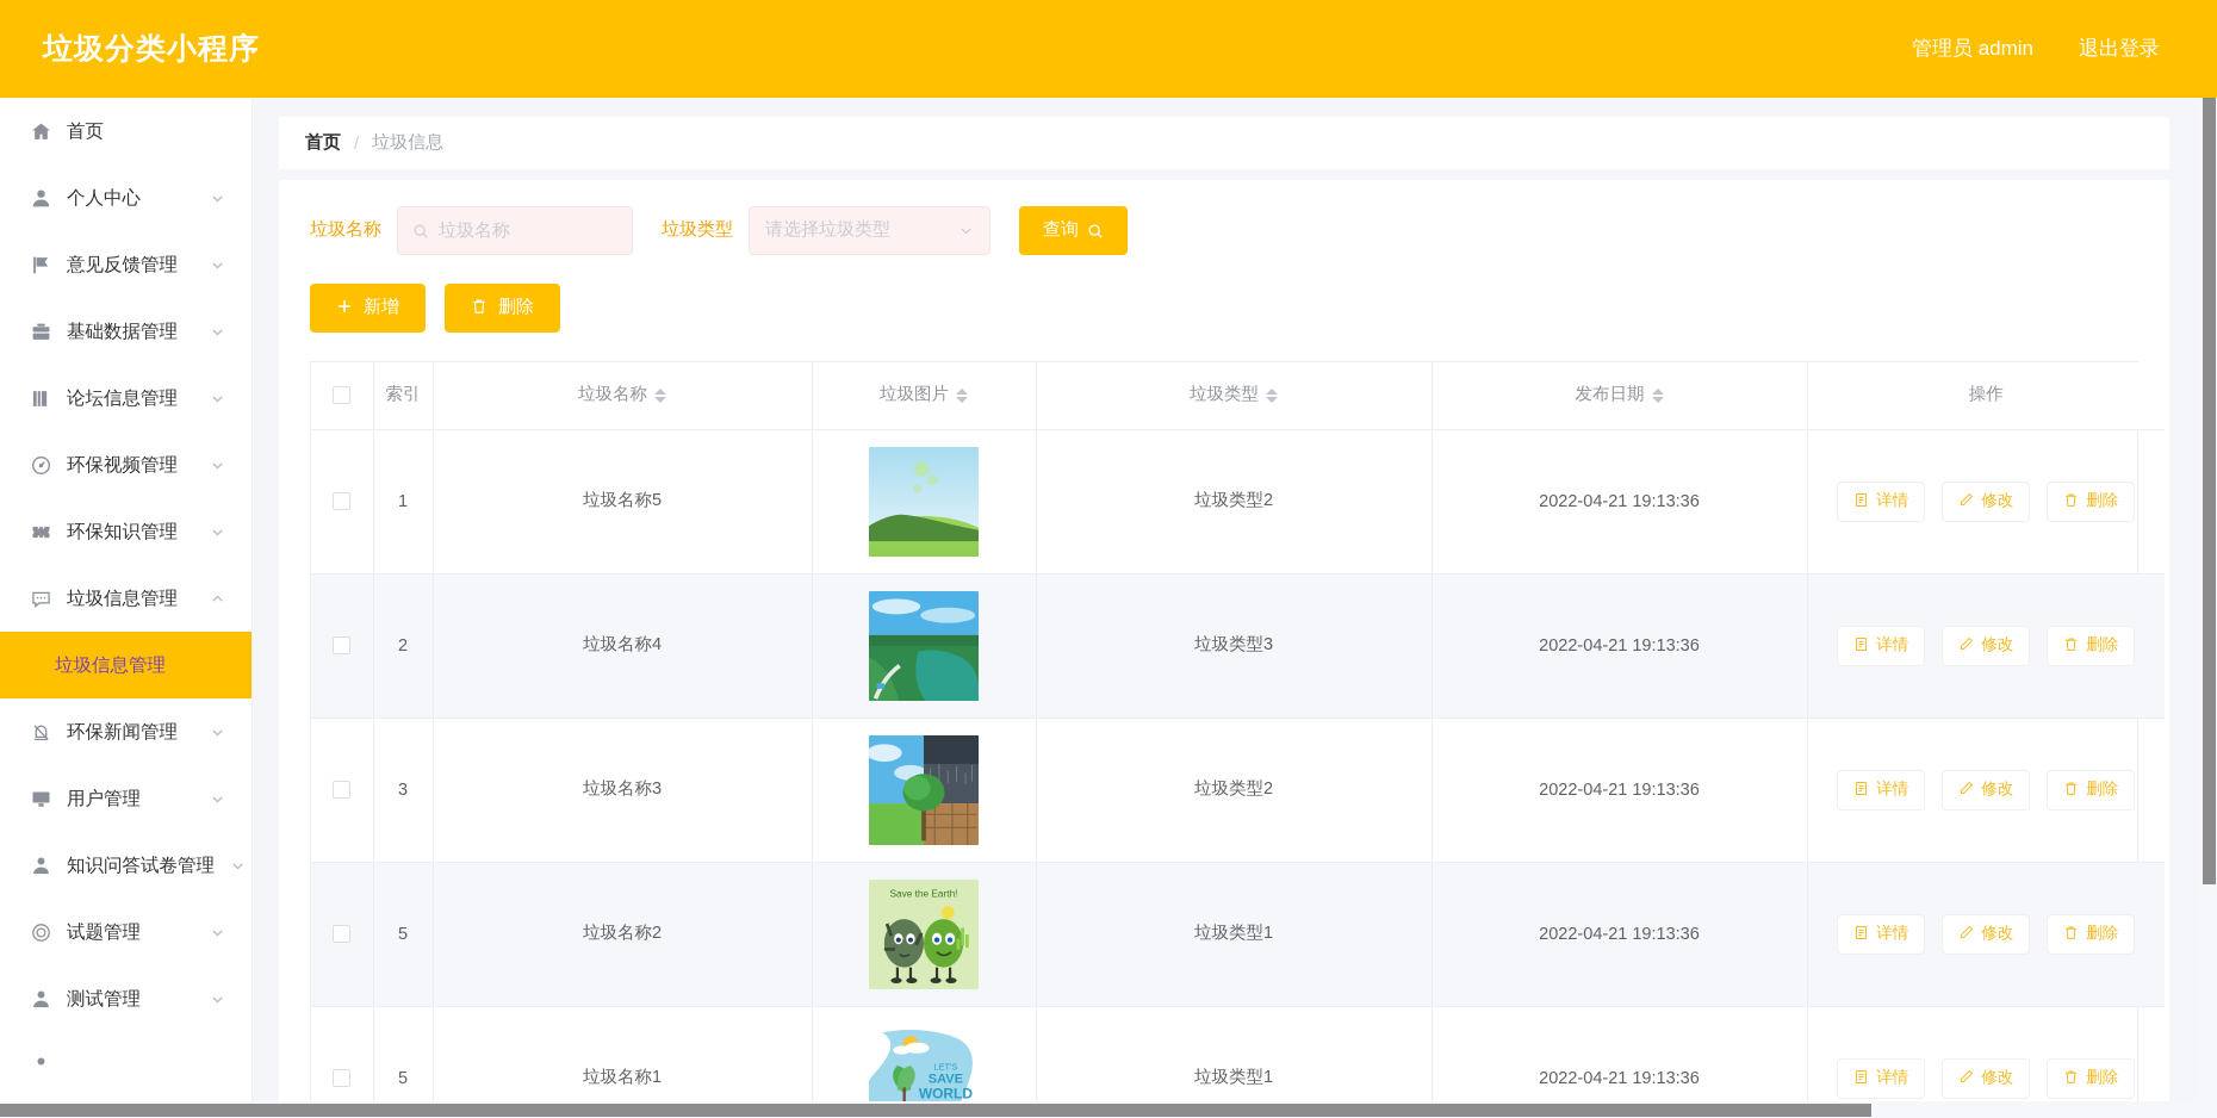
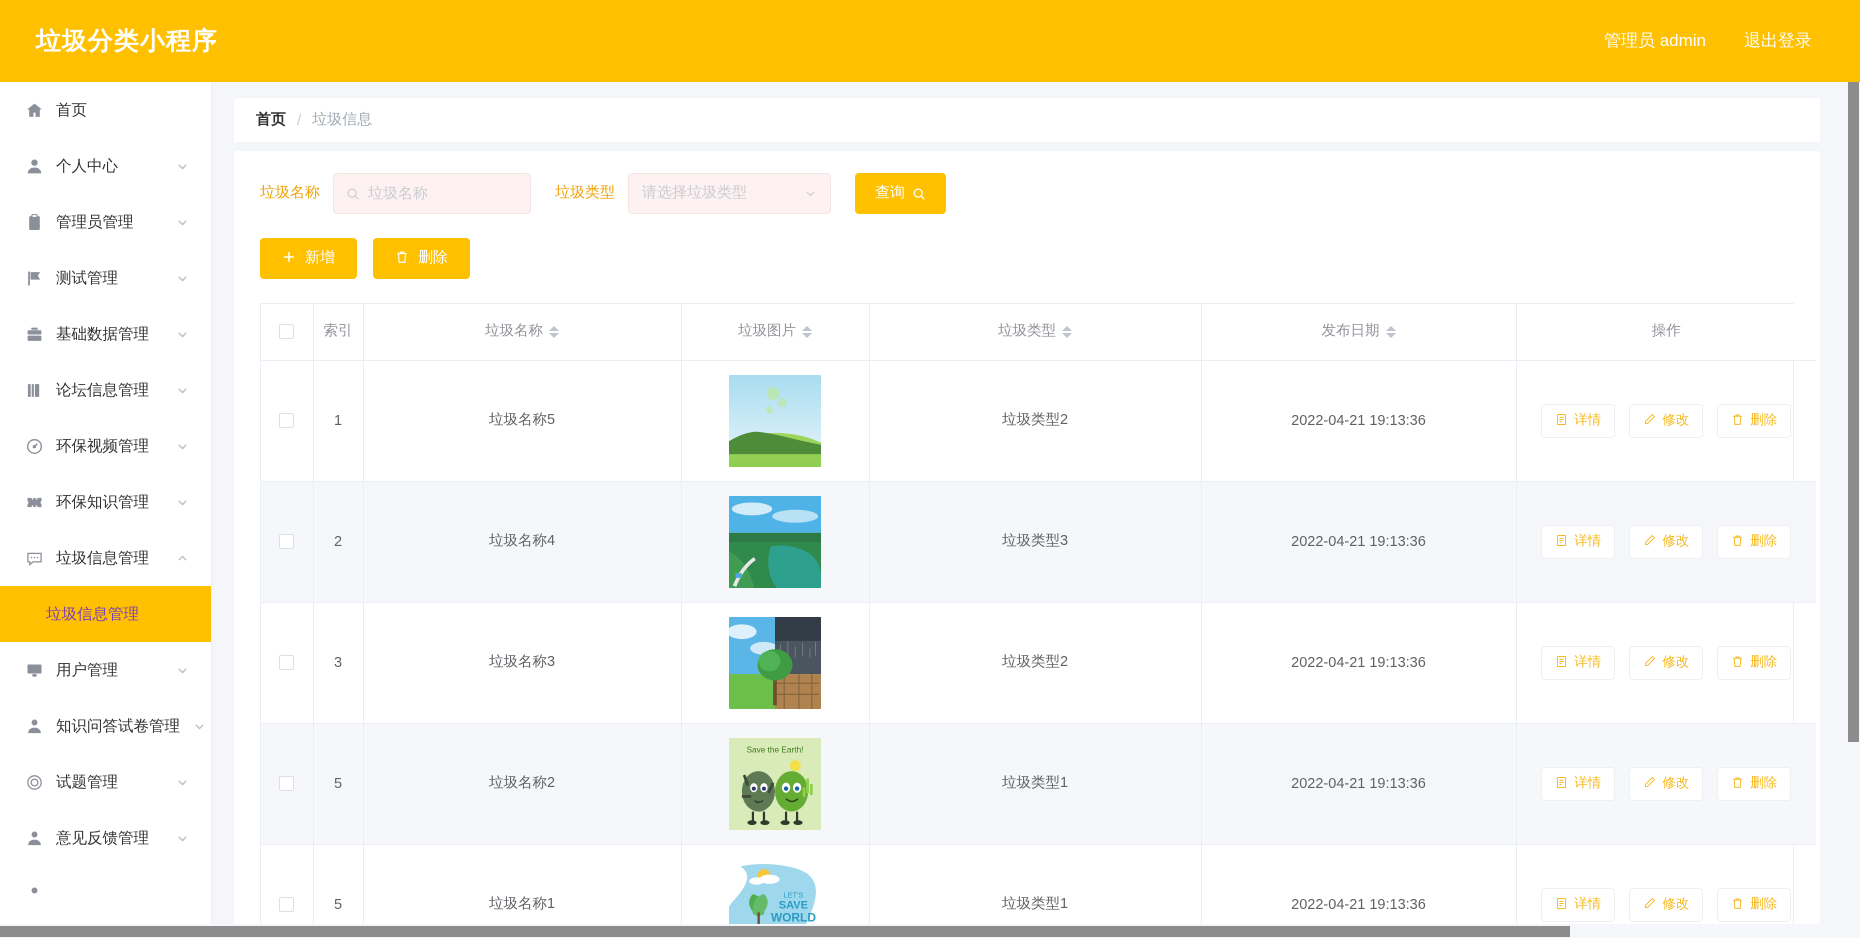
  垃圾分类小程序
  管理员 admin
  退出登录
  首页
  个人中心
+ 管理员管理
- 意见反馈管理
+ 测试管理
  基础数据管理
  论坛信息管理
  环保视频管理
  环保知识管理
  垃圾信息管理
  垃圾信息管理
- 环保新闻管理
  用户管理
  知识问答试卷管理
  试题管理
- 测试管理
+ 意见反馈管理
  首页
  /
  垃圾信息
  垃圾名称
  垃圾名称
  垃圾类型
  请选择垃圾类型
  查询
  新增
  删除
  	索引	垃圾名称	垃圾图片	垃圾类型	发布日期	操作
  	1	垃圾名称5		垃圾类型2	2022-04-21 19:13:36	详情 修改 删除
  	2	垃圾名称4		垃圾类型3	2022-04-21 19:13:36	详情 修改 删除
  	3	垃圾名称3		垃圾类型2	2022-04-21 19:13:36	详情 修改 删除
  	5	垃圾名称2	Save the Earth!	垃圾类型1	2022-04-21 19:13:36	详情 修改 删除
  	5	垃圾名称1	LET'S SAVE WORLD	垃圾类型1	2022-04-21 19:13:36	详情 修改 删除
